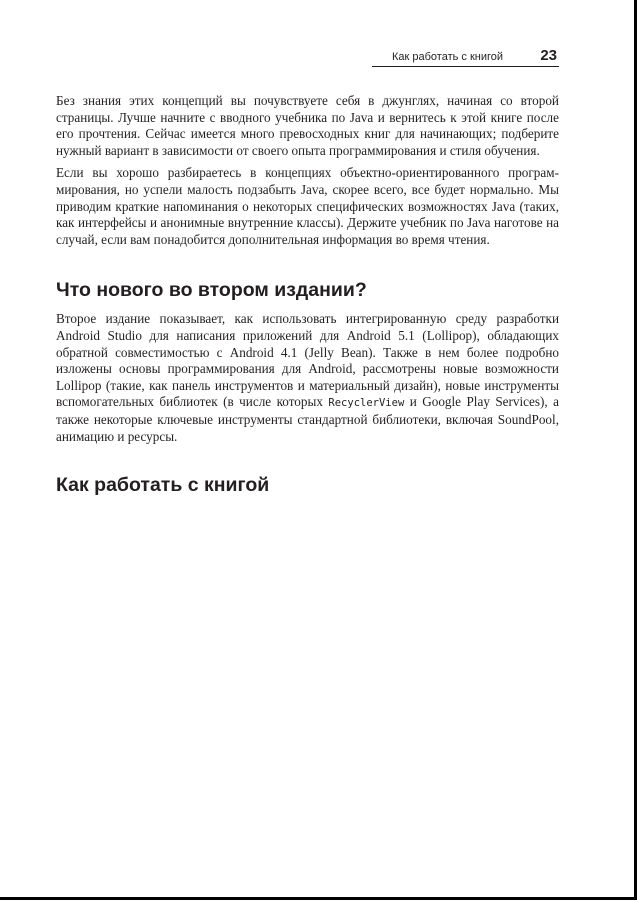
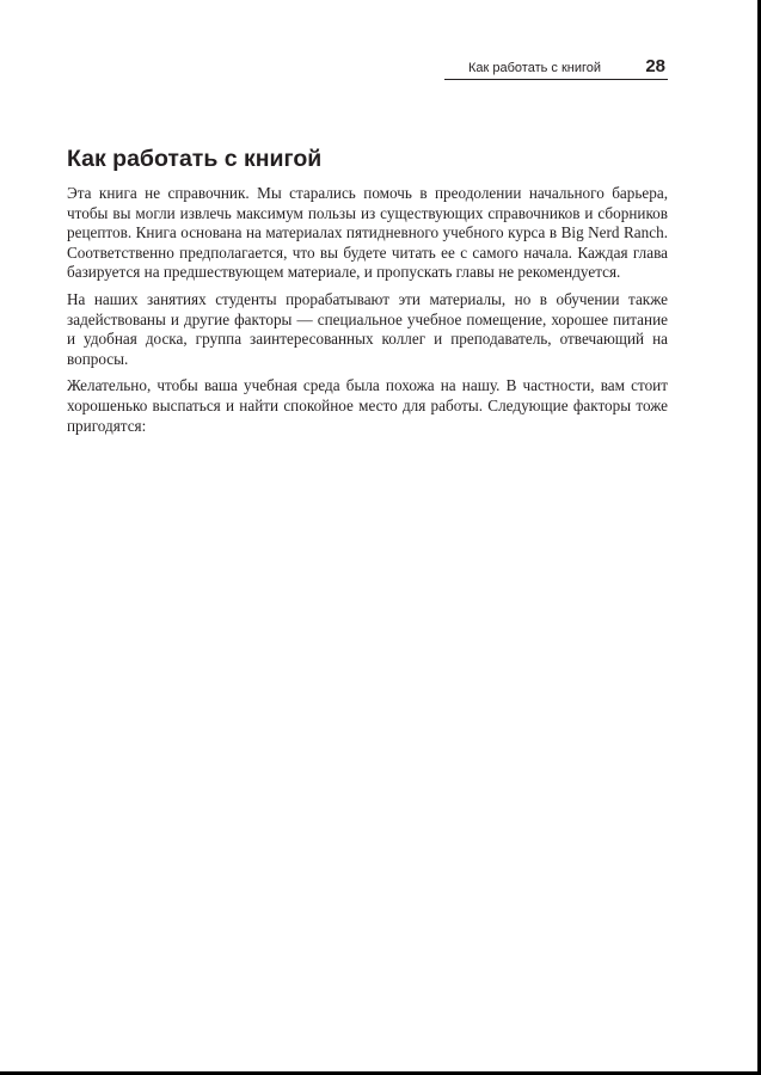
  Как работать с книгой
- 23
+ 28
- Без знания этих концепций вы почувствуете себя в джунглях, начиная со второй страницы. Лучше начните с вводного учебника по Java и вернитесь к этой книге после его прочтения. Сейчас имеется много превосходных книг для начинающих; подберите нужный вариант в зависимости от своего опыта программирования и стиля обучения.
- Если вы хорошо разбираетесь в концепциях объектно-ориентированного програм­мирования, но успели малость подзабыть Java, скорее всего, все будет нормально. Мы приводим краткие напоминания о некоторых специфических возможностях Java (таких, как интерфейсы и анонимные внутренние классы). Держите учебник по Java наготове на случай, если вам понадобится дополнительная информация во время чтения.
- Что нового во втором издании?
- Второе издание показывает, как использовать интегрированную среду разработ­ки Android Studio для написания приложений для Android 5.1 (Lollipop), обла­дающих обратной совместимостью с Android 4.1 (Jelly Bean). Также в нем более подробно изложены основы программирования для Android, рассмотрены новые возможности Lollipop (такие, как панель инструментов и материальный дизайн), новые инструменты вспомогательных библиотек (в числе которых RecyclerView и Google Play Services), а также некоторые ключевые инструменты стандартной библиотеки, включая SoundPool, анимацию и ресурсы.
  Как работать с книгой
+ Эта книга не справочник. Мы старались помочь в преодолении начального барье­ра, чтобы вы могли извлечь максимум пользы из существующих справочников и сборников рецептов. Книга основана на материалах пятидневного учебного курса в Big Nerd Ranch. Соответственно предполагается, что вы будете читать ее с самого начала. Каждая глава базируется на предшествующем материале, и про­пускать главы не рекомендуется.
+ На наших занятиях студенты прорабатывают эти материалы, но в обучении так­же задействованы и другие факторы — специальное учебное помещение, хорошее питание и удобная доска, группа заинтересованных коллег и преподаватель, от­вечающий на вопросы.
+ Желательно, чтобы ваша учебная среда была похожа на нашу. В частности, вам стоит хорошенько выспаться и найти спокойное место для работы. Следующие факторы тоже пригодятся:
